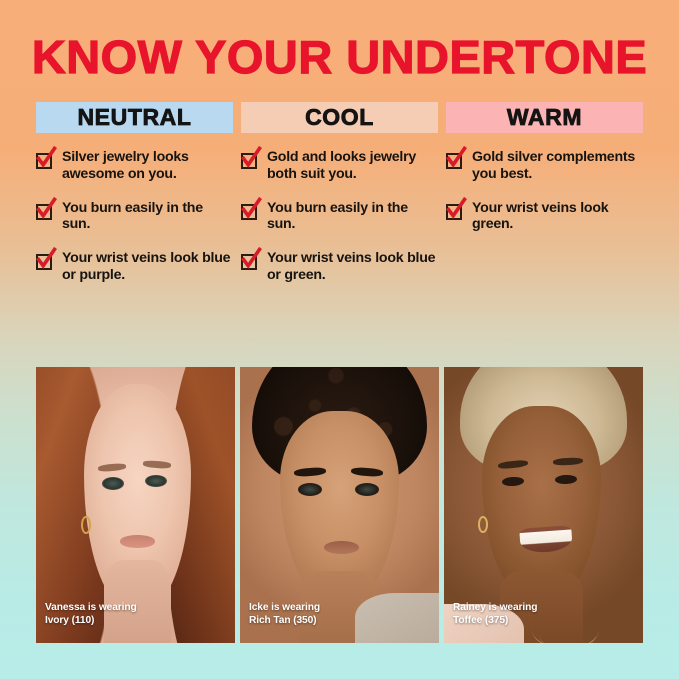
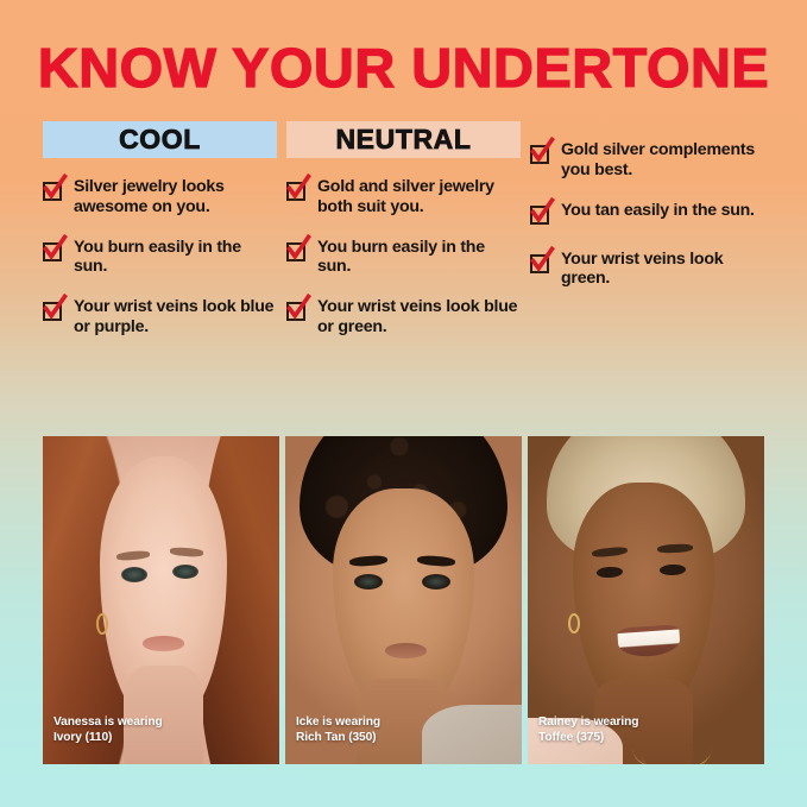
  KNOW YOUR UNDERTONE
- NEUTRAL
+ COOL
  Silver jewelry looks awesome on you.
  You burn easily in the sun.
  Your wrist veins look blue or purple.
- COOL
+ NEUTRAL
- Gold and looks jewelry both suit you.
+ Gold and silver jewelry both suit you.
  You burn easily in the sun.
  Your wrist veins look blue or green.
- WARM
  Gold silver complements you best.
+ You tan easily in the sun.
  Your wrist veins look green.
  Vanessa is wearing
  Ivory (110)
  Icke is wearing
  Rich Tan (350)
  Rainey is wearing
  Toffee (375)
